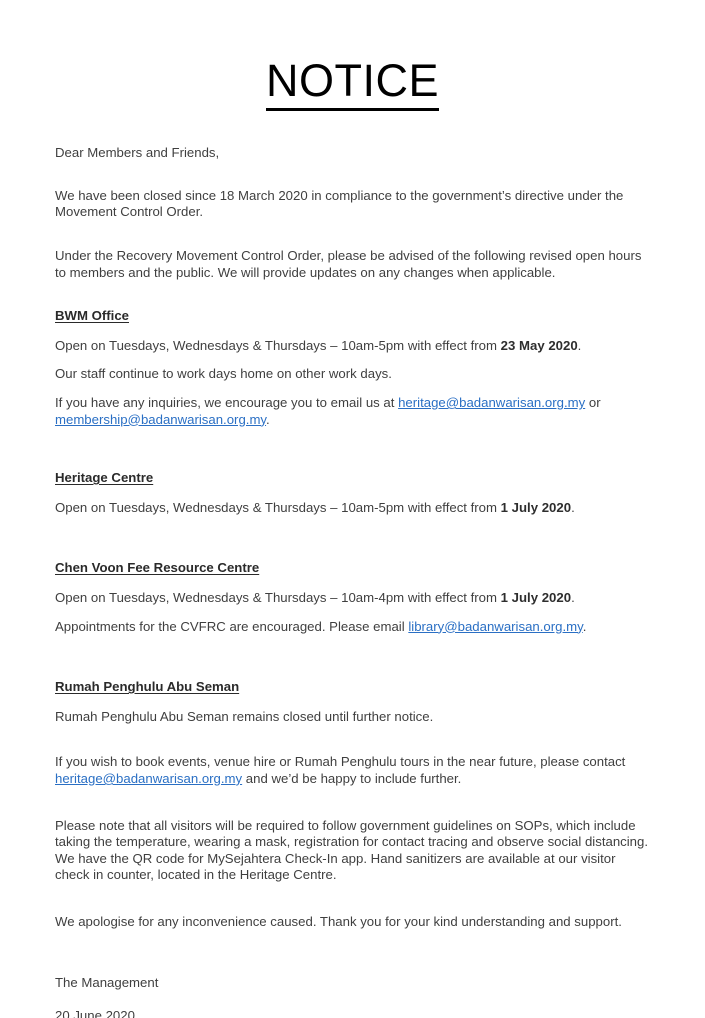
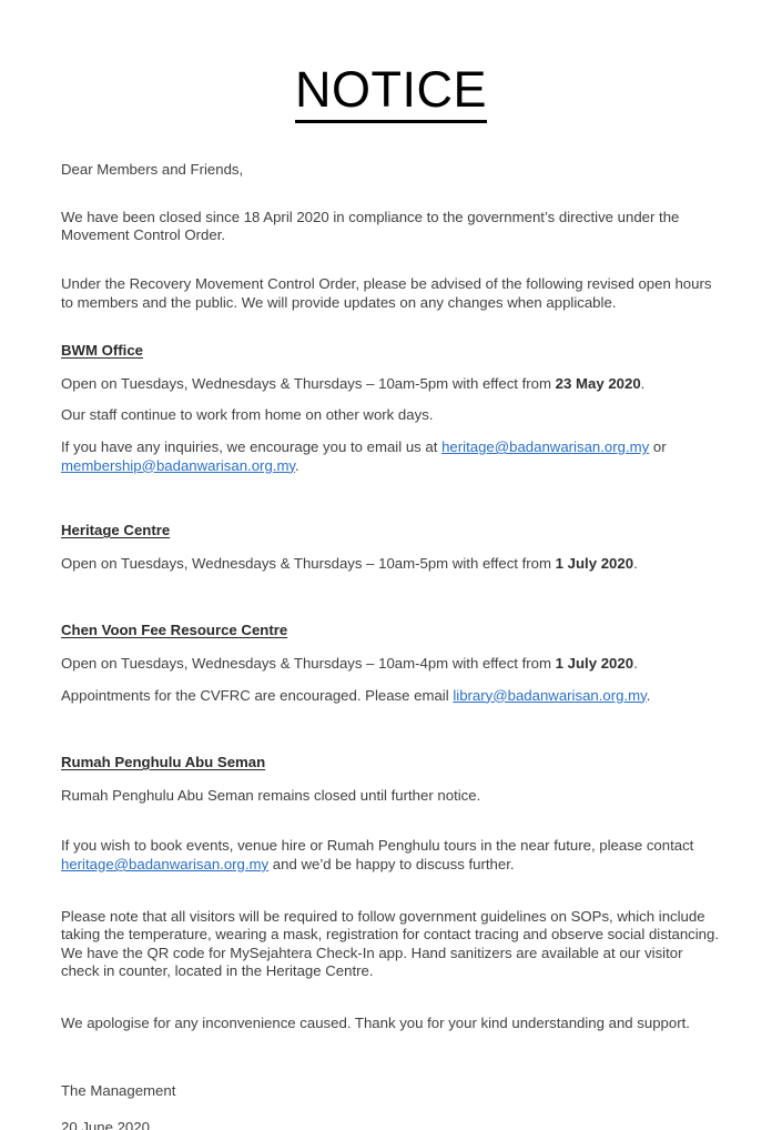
  NOTICE
  Dear Members and Friends,
- We have been closed since 18 March 2020 in compliance to the government’s directive under the Movement Control Order.
+ We have been closed since 18 April 2020 in compliance to the government’s directive under the Movement Control Order.
  Under the Recovery Movement Control Order, please be advised of the following revised open hours to members and the public. We will provide updates on any changes when applicable.
  BWM Office
  Open on Tuesdays, Wednesdays & Thursdays – 10am-5pm with effect from 23 May 2020.
- Our staff continue to work days home on other work days.
+ Our staff continue to work from home on other work days.
  If you have any inquiries, we encourage you to email us at heritage@badanwarisan.org.my or membership@badanwarisan.org.my.
  Heritage Centre
  Open on Tuesdays, Wednesdays & Thursdays – 10am-5pm with effect from 1 July 2020.
  Chen Voon Fee Resource Centre
  Open on Tuesdays, Wednesdays & Thursdays – 10am-4pm with effect from 1 July 2020.
  Appointments for the CVFRC are encouraged. Please email library@badanwarisan.org.my.
  Rumah Penghulu Abu Seman
  Rumah Penghulu Abu Seman remains closed until further notice.
- If you wish to book events, venue hire or Rumah Penghulu tours in the near future, please contact heritage@badanwarisan.org.my and we’d be happy to include further.
+ If you wish to book events, venue hire or Rumah Penghulu tours in the near future, please contact heritage@badanwarisan.org.my and we’d be happy to discuss further.
  Please note that all visitors will be required to follow government guidelines on SOPs, which include taking the temperature, wearing a mask, registration for contact tracing and observe social distancing. We have the QR code for MySejahtera Check-In app. Hand sanitizers are available at our visitor check in counter, located in the Heritage Centre.
  We apologise for any inconvenience caused. Thank you for your kind understanding and support.
  The Management
  20 June 2020
